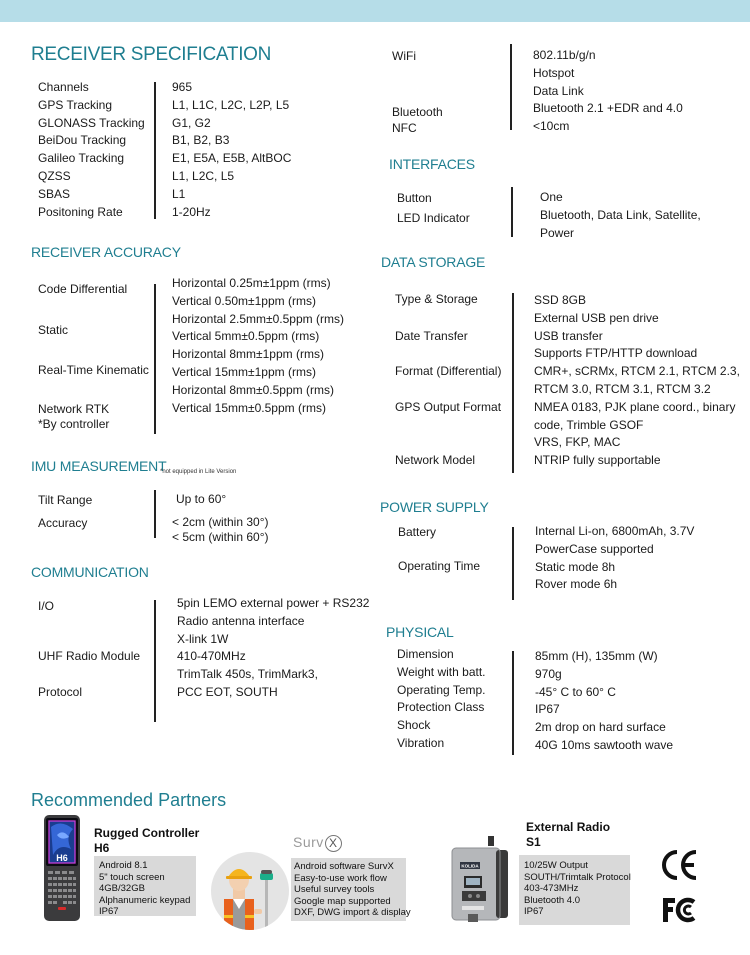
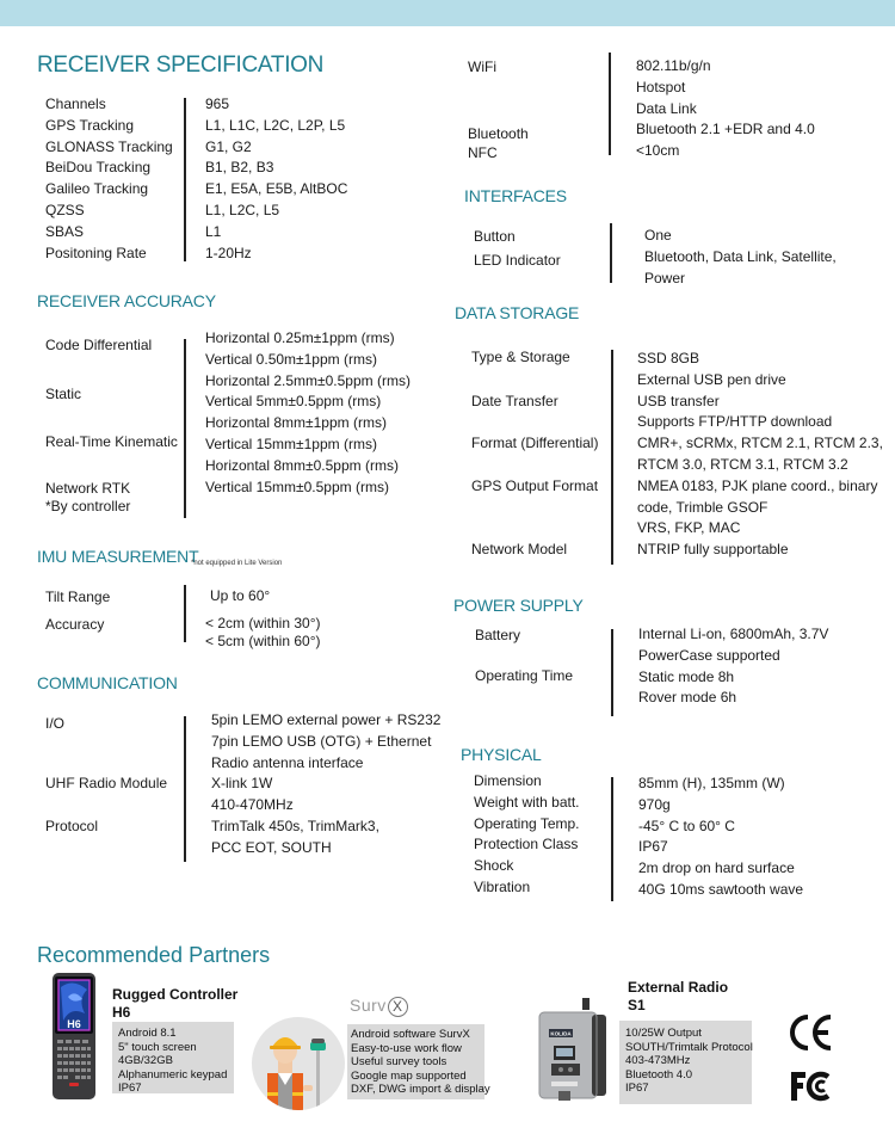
  RECEIVER SPECIFICATION
  Channels
  GPS Tracking
  GLONASS Tracking
  BeiDou Tracking
  Galileo Tracking
  QZSS
  SBAS
  Positoning Rate
  965
  L1, L1C, L2C, L2P, L5
  G1, G2
  B1, B2, B3
  E1, E5A, E5B, AltBOC
  L1, L2C, L5
  L1
  1-20Hz
  RECEIVER ACCURACY
  Code Differential
  Static
  Real-Time Kinematic
  Network RTK
  *By controller
  Horizontal 0.25m±1ppm (rms)
  Vertical 0.50m±1ppm (rms)
  Horizontal 2.5mm±0.5ppm (rms)
  Vertical 5mm±0.5ppm (rms)
  Horizontal 8mm±1ppm (rms)
  Vertical 15mm±1ppm (rms)
  Horizontal 8mm±0.5ppm (rms)
  Vertical 15mm±0.5ppm (rms)
  IMU MEASUREMENT
  Tilt Range
  Accuracy
  Up to 60°
  < 2cm (within 30°)
  < 5cm (within 60°)
  COMMUNICATION
  I/O
  UHF Radio Module
  Protocol
  5pin LEMO external power + RS232
+ 7pin LEMO USB (OTG) + Ethernet
  Radio antenna interface
  X-link 1W
  410-470MHz
  TrimTalk 450s, TrimMark3,
  PCC EOT, SOUTH
  WiFi
  Bluetooth
  NFC
  802.11b/g/n
  Hotspot
  Data Link
  Bluetooth 2.1 +EDR and 4.0
  <10cm
  INTERFACES
  Button
  LED Indicator
  One
  Bluetooth, Data Link, Satellite,
  Power
  DATA STORAGE
  Type & Storage
  Date Transfer
  Format (Differential)
  GPS Output Format
  Network Model
  SSD 8GB
  External USB pen drive
  USB transfer
  Supports FTP/HTTP download
  CMR+, sCRMx, RTCM 2.1, RTCM 2.3,
  RTCM 3.0, RTCM 3.1, RTCM 3.2
  NMEA 0183, PJK plane coord., binary
  code, Trimble GSOF
  VRS, FKP, MAC
  NTRIP fully supportable
  POWER SUPPLY
  Battery
  Operating Time
  Internal Li-on, 6800mAh, 3.7V
  PowerCase supported
  Static mode 8h
  Rover mode 6h
  PHYSICAL
  Dimension
  Weight with batt.
  Operating Temp.
  Protection Class
  Shock
  Vibration
  85mm (H), 135mm (W)
  970g
  -45° C to 60° C
  IP67
  2m drop on hard surface
  40G 10ms sawtooth wave
  Recommended Partners
  H6
  Rugged Controller
  H6
  Android 8.1
  5" touch screen
  4GB/32GB
  Alphanumeric keypad
  IP67
  Surv X
  Android software SurvX
  Easy-to-use work flow
  Useful survey tools
  Google map supported
  DXF, DWG import & display
  External Radio
  S1
  10/25W Output
  SOUTH/Trimtalk Protocol
  403-473MHz
  Bluetooth 4.0
  IP67
